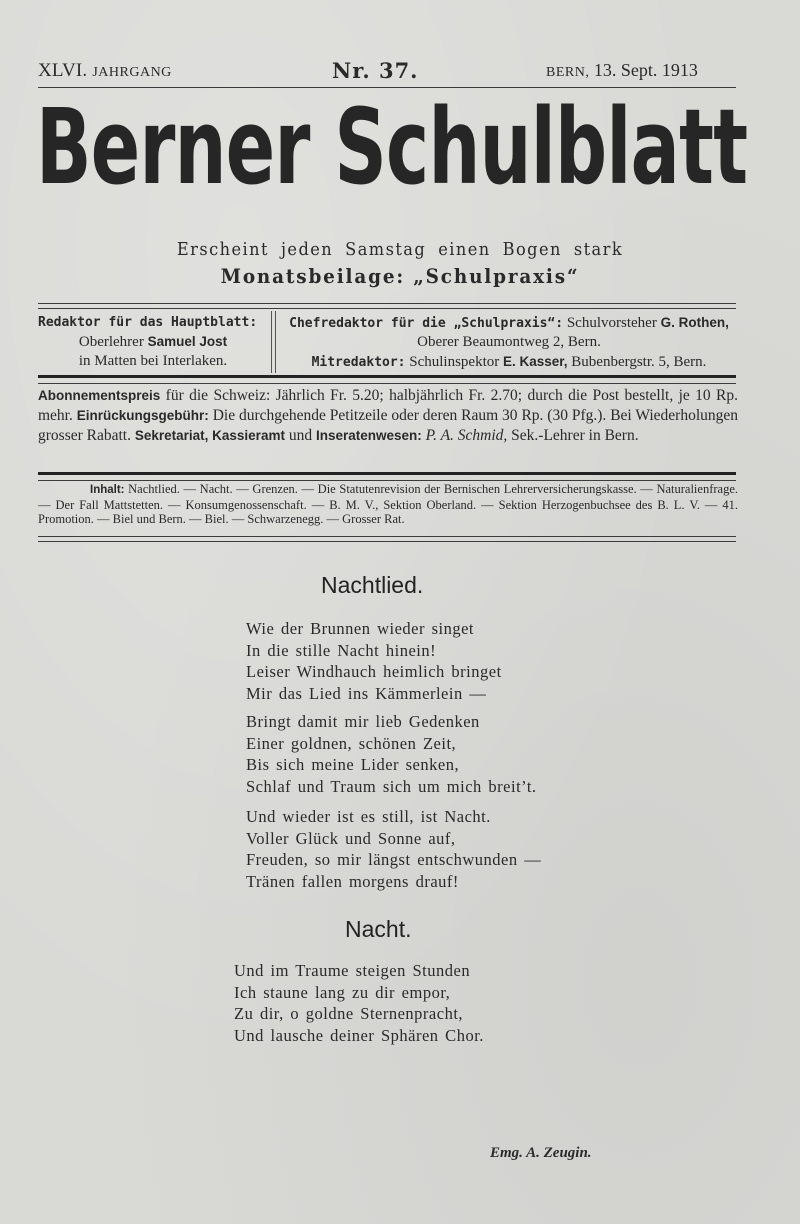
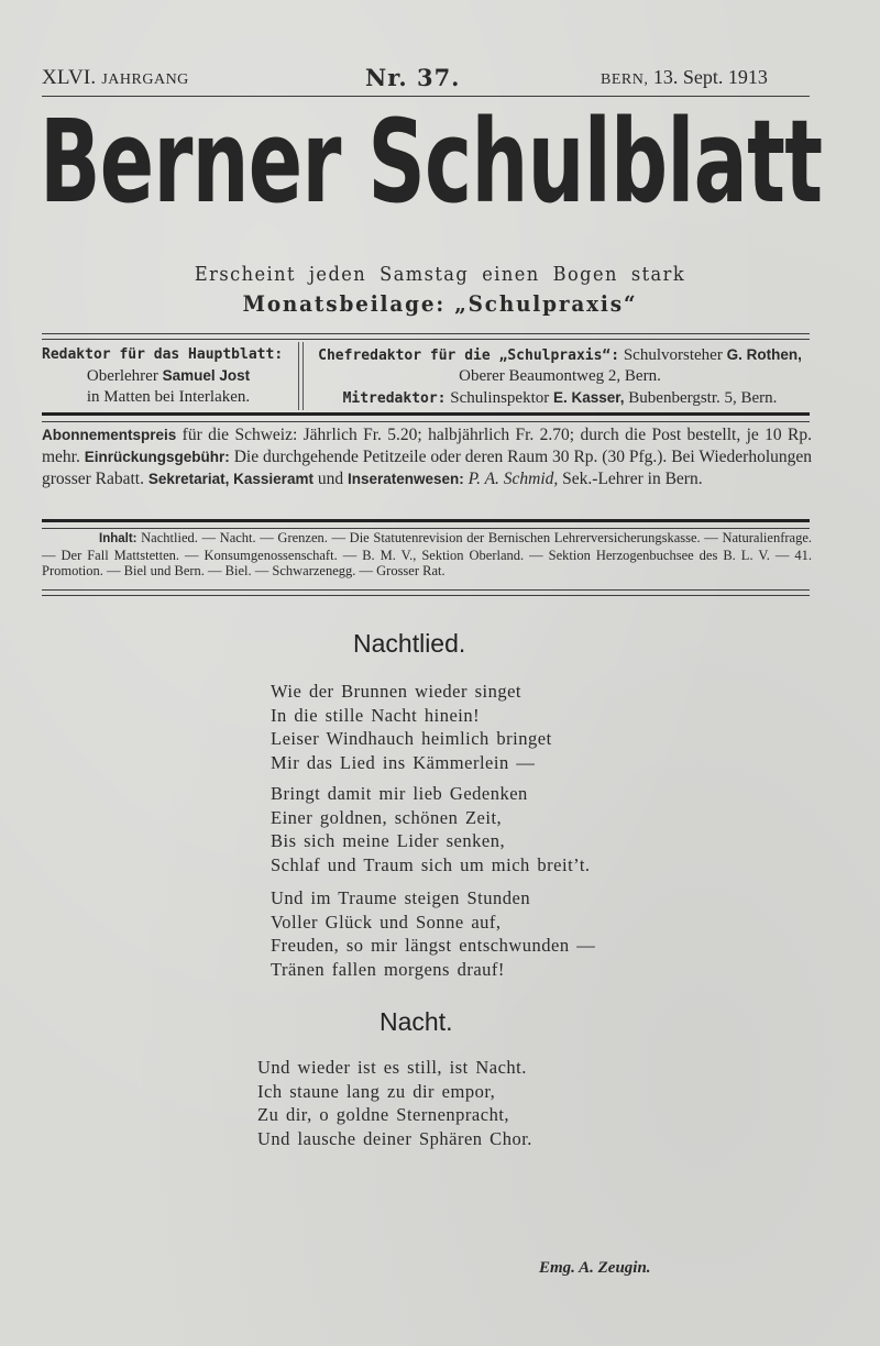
  XLVI. JAHRGANG
  Nr. 37.
  BERN, 13. Sept. 1913
  Berner Schulblatt
  Erscheint jeden Samstag einen Bogen stark
  Monatsbeilage: „Schulpraxis“
  Redaktor für das Hauptblatt:
  Oberlehrer Samuel Jost
  in Matten bei Interlaken.
  Chefredaktor für die „Schulpraxis“: Schulvorsteher G. Rothen,
  Oberer Beaumontweg 2, Bern.
  Mitredaktor: Schulinspektor E. Kasser, Bubenbergstr. 5, Bern.
  Abonnementspreis für die Schweiz: Jährlich Fr. 5.20; halbjährlich Fr. 2.70; durch die Post bestellt, je 10 Rp. mehr. Einrückungsgebühr: Die durchgehende Petitzeile oder deren Raum 30 Rp. (30 Pfg.). Bei Wiederholungen grosser Rabatt. Sekretariat, Kassieramt und Inseratenwesen: P. A. Schmid, Sek.-Lehrer in Bern.
  Inhalt: Nachtlied. — Nacht. — Grenzen. — Die Statutenrevision der Bernischen Lehrerversicherungskasse. — Naturalienfrage. — Der Fall Mattstetten. — Konsumgenossenschaft. — B. M. V., Sektion Oberland. — Sektion Herzogenbuchsee des B. L. V. — 41. Promotion. — Biel und Bern. — Biel. — Schwarzenegg. — Grosser Rat.
  Nachtlied.
  Wie der Brunnen wieder singet
  In die stille Nacht hinein!
  Leiser Windhauch heimlich bringet
  Mir das Lied ins Kämmerlein —
  Bringt damit mir lieb Gedenken
  Einer goldnen, schönen Zeit,
  Bis sich meine Lider senken,
  Schlaf und Traum sich um mich breit’t.
- Und wieder ist es still, ist Nacht.
+ Und im Traume steigen Stunden
  Voller Glück und Sonne auf,
  Freuden, so mir längst entschwunden —
  Tränen fallen morgens drauf!
  Nacht.
- Und im Traume steigen Stunden
+ Und wieder ist es still, ist Nacht.
  Ich staune lang zu dir empor,
  Zu dir, o goldne Sternenpracht,
  Und lausche deiner Sphären Chor.
  Emg. A. Zeugin.
